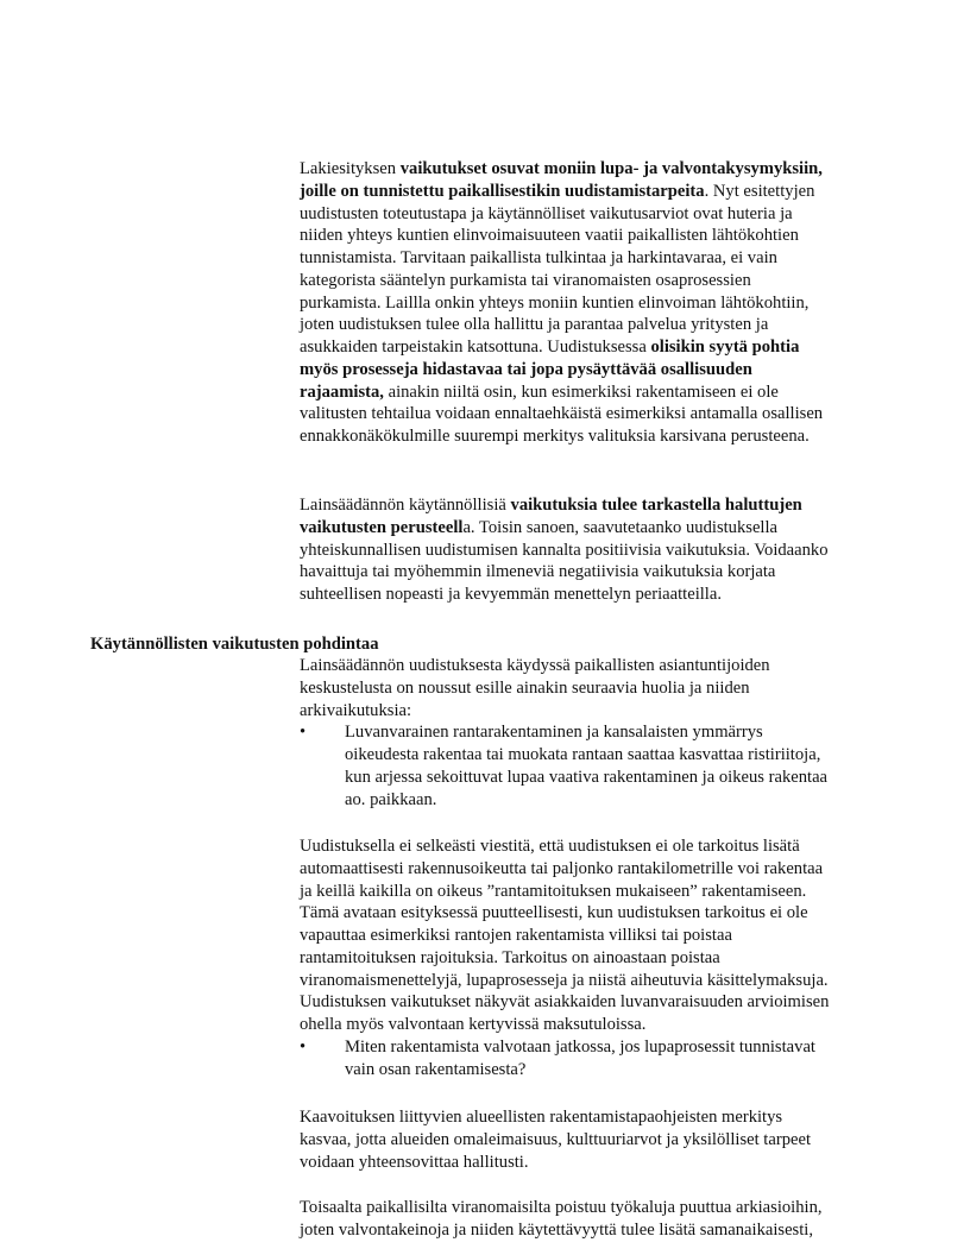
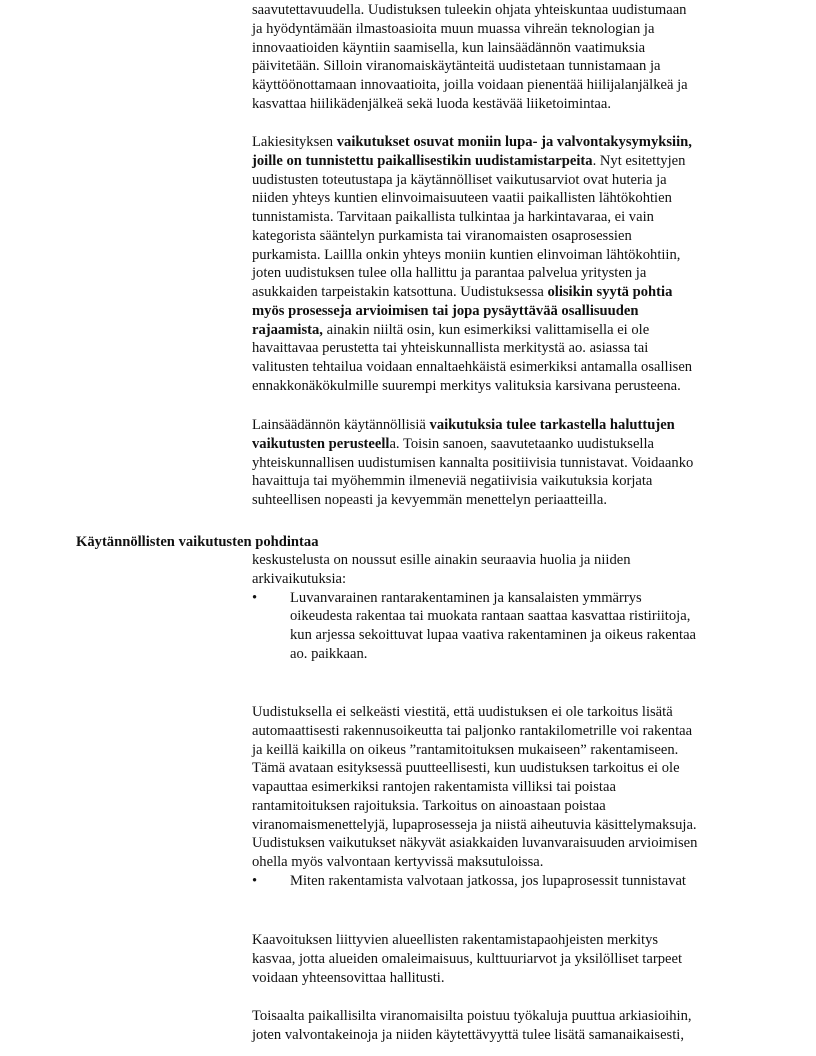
+ saavutettavuudella. Uudistuksen tuleekin ohjata yhteiskuntaa uudistumaan
+ ja hyödyntämään ilmastoasioita muun muassa vihreän teknologian ja
+ innovaatioiden käyntiin saamisella, kun lainsäädännön vaatimuksia
+ päivitetään. Silloin viranomaiskäytänteitä uudistetaan tunnistamaan ja
+ käyttöönottamaan innovaatioita, joilla voidaan pienentää hiilijalanjälkeä ja
+ kasvattaa hiilikädenjälkeä sekä luoda kestävää liiketoimintaa.
  Lakiesityksen vaikutukset osuvat moniin lupa- ja valvontakysymyksiin,
  joille on tunnistettu paikallisestikin uudistamistarpeita. Nyt esitettyjen
  uudistusten toteutustapa ja käytännölliset vaikutusarviot ovat huteria ja
  niiden yhteys kuntien elinvoimaisuuteen vaatii paikallisten lähtökohtien
  tunnistamista. Tarvitaan paikallista tulkintaa ja harkintavaraa, ei vain
  kategorista sääntelyn purkamista tai viranomaisten osaprosessien
  purkamista. Laillla onkin yhteys moniin kuntien elinvoiman lähtökohtiin,
  joten uudistuksen tulee olla hallittu ja parantaa palvelua yritysten ja
  asukkaiden tarpeistakin katsottuna. Uudistuksessa olisikin syytä pohtia
- myös prosesseja hidastavaa tai jopa pysäyttävää osallisuuden
+ myös prosesseja arvioimisen tai jopa pysäyttävää osallisuuden
- rajaamista, ainakin niiltä osin, kun esimerkiksi rakentamiseen ei ole
+ rajaamista, ainakin niiltä osin, kun esimerkiksi valittamisella ei ole
+ havaittavaa perustetta tai yhteiskunnallista merkitystä ao. asiassa tai
  valitusten tehtailua voidaan ennaltaehkäistä esimerkiksi antamalla osallisen
  ennakkonäkökulmille suurempi merkitys valituksia karsivana perusteena.
  Lainsäädännön käytännöllisiä vaikutuksia tulee tarkastella haluttujen
  vaikutusten perusteella. Toisin sanoen, saavutetaanko uudistuksella
- yhteiskunnallisen uudistumisen kannalta positiivisia vaikutuksia. Voidaanko
+ yhteiskunnallisen uudistumisen kannalta positiivisia tunnistavat. Voidaanko
  havaittuja tai myöhemmin ilmeneviä negatiivisia vaikutuksia korjata
  suhteellisen nopeasti ja kevyemmän menettelyn periaatteilla.
  Käytännöllisten vaikutusten pohdintaa
- Lainsäädännön uudistuksesta käydyssä paikallisten asiantuntijoiden
  keskustelusta on noussut esille ainakin seuraavia huolia ja niiden
  arkivaikutuksia:
  •
  Luvanvarainen rantarakentaminen ja kansalaisten ymmärrys
  oikeudesta rakentaa tai muokata rantaan saattaa kasvattaa ristiriitoja,
  kun arjessa sekoittuvat lupaa vaativa rakentaminen ja oikeus rakentaa
  ao. paikkaan.
  Uudistuksella ei selkeästi viestitä, että uudistuksen ei ole tarkoitus lisätä
  automaattisesti rakennusoikeutta tai paljonko rantakilometrille voi rakentaa
  ja keillä kaikilla on oikeus ”rantamitoituksen mukaiseen” rakentamiseen.
  Tämä avataan esityksessä puutteellisesti, kun uudistuksen tarkoitus ei ole
  vapauttaa esimerkiksi rantojen rakentamista villiksi tai poistaa
  rantamitoituksen rajoituksia. Tarkoitus on ainoastaan poistaa
  viranomaismenettelyjä, lupaprosesseja ja niistä aiheutuvia käsittelymaksuja.
  Uudistuksen vaikutukset näkyvät asiakkaiden luvanvaraisuuden arvioimisen
  ohella myös valvontaan kertyvissä maksutuloissa.
  •
  Miten rakentamista valvotaan jatkossa, jos lupaprosessit tunnistavat
- vain osan rakentamisesta?
  Kaavoituksen liittyvien alueellisten rakentamistapaohjeisten merkitys
  kasvaa, jotta alueiden omaleimaisuus, kulttuuriarvot ja yksilölliset tarpeet
  voidaan yhteensovittaa hallitusti.
  Toisaalta paikallisilta viranomaisilta poistuu työkaluja puuttua arkiasioihin,
  joten valvontakeinoja ja niiden käytettävyyttä tulee lisätä samanaikaisesti,
